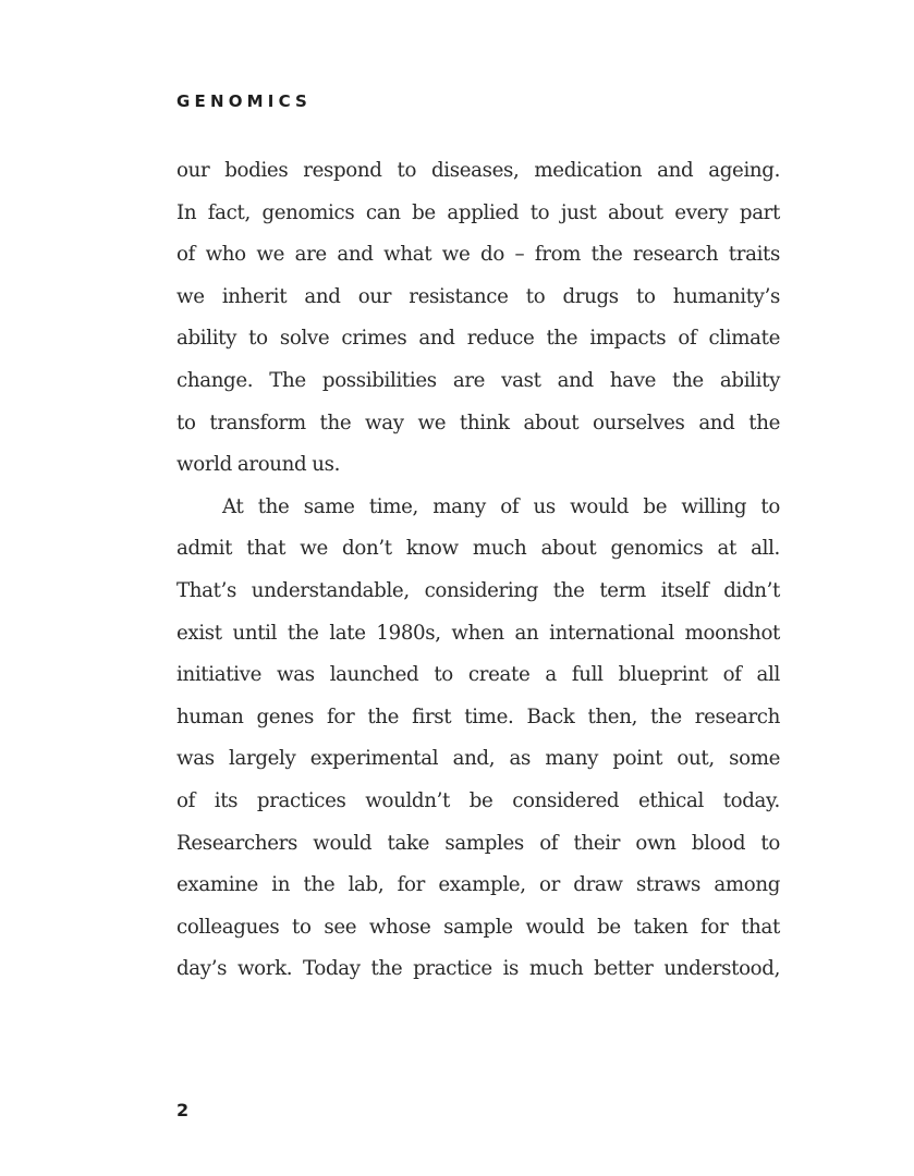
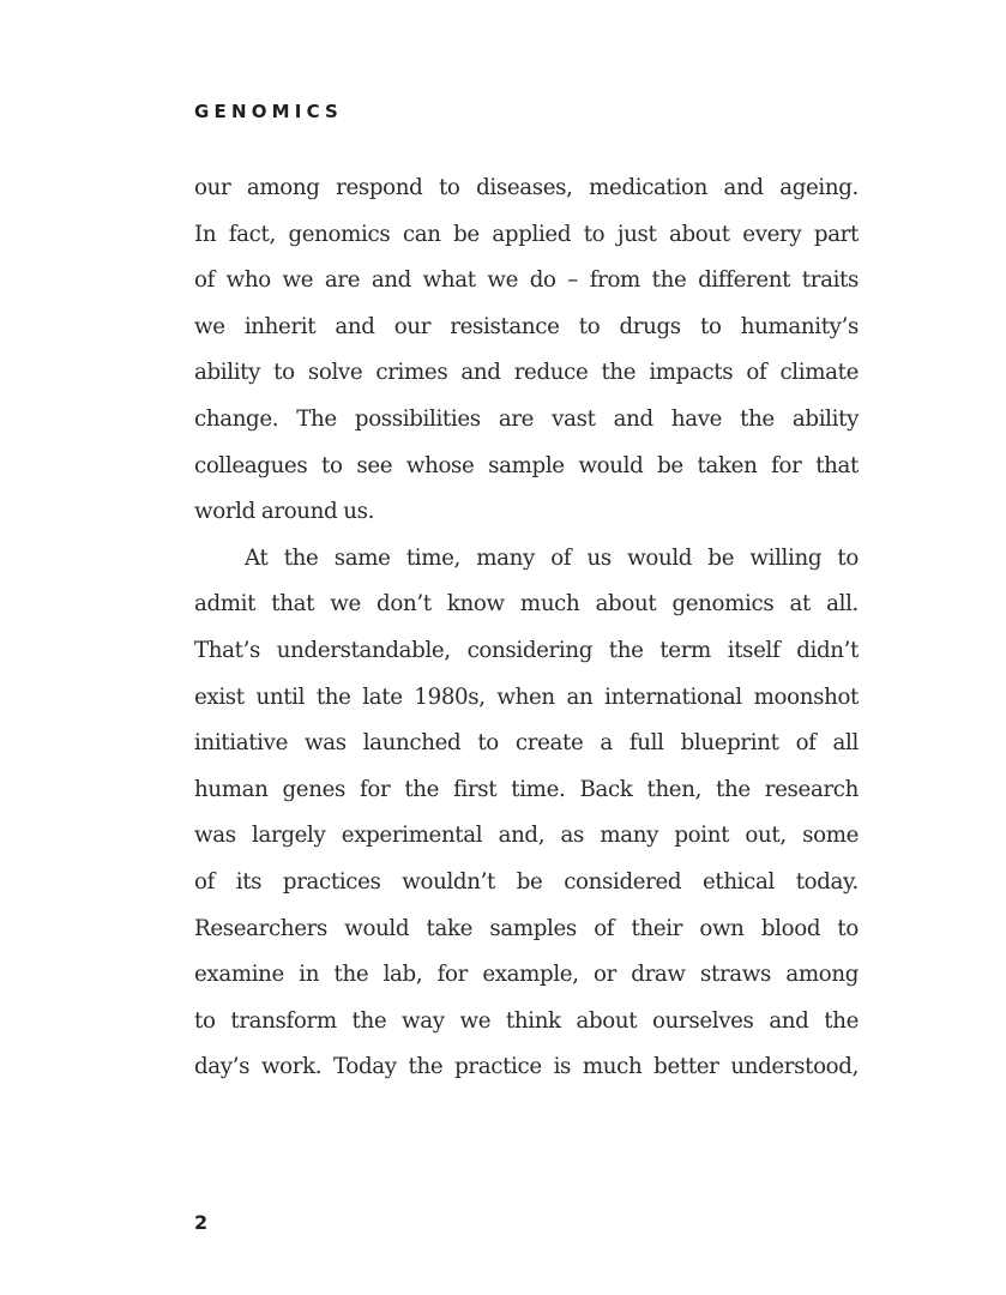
  GENOMICS
- our bodies respond to diseases, medication and ageing.
+ our among respond to diseases, medication and ageing.
  In fact, genomics can be applied to just about every part
- of who we are and what we do – from the research traits
+ of who we are and what we do – from the different traits
  we inherit and our resistance to drugs to humanity’s
  ability to solve crimes and reduce the impacts of climate
  change. The possibilities are vast and have the ability
- to transform the way we think about ourselves and the
+ colleagues to see whose sample would be taken for that
  world around us.
  At the same time, many of us would be willing to
  admit that we don’t know much about genomics at all.
  That’s understandable, considering the term itself didn’t
  exist until the late 1980s, when an international moonshot
  initiative was launched to create a full blueprint of all
  human genes for the first time. Back then, the research
  was largely experimental and, as many point out, some
  of its practices wouldn’t be considered ethical today.
  Researchers would take samples of their own blood to
  examine in the lab, for example, or draw straws among
- colleagues to see whose sample would be taken for that
+ to transform the way we think about ourselves and the
  day’s work. Today the practice is much better understood,
  2
